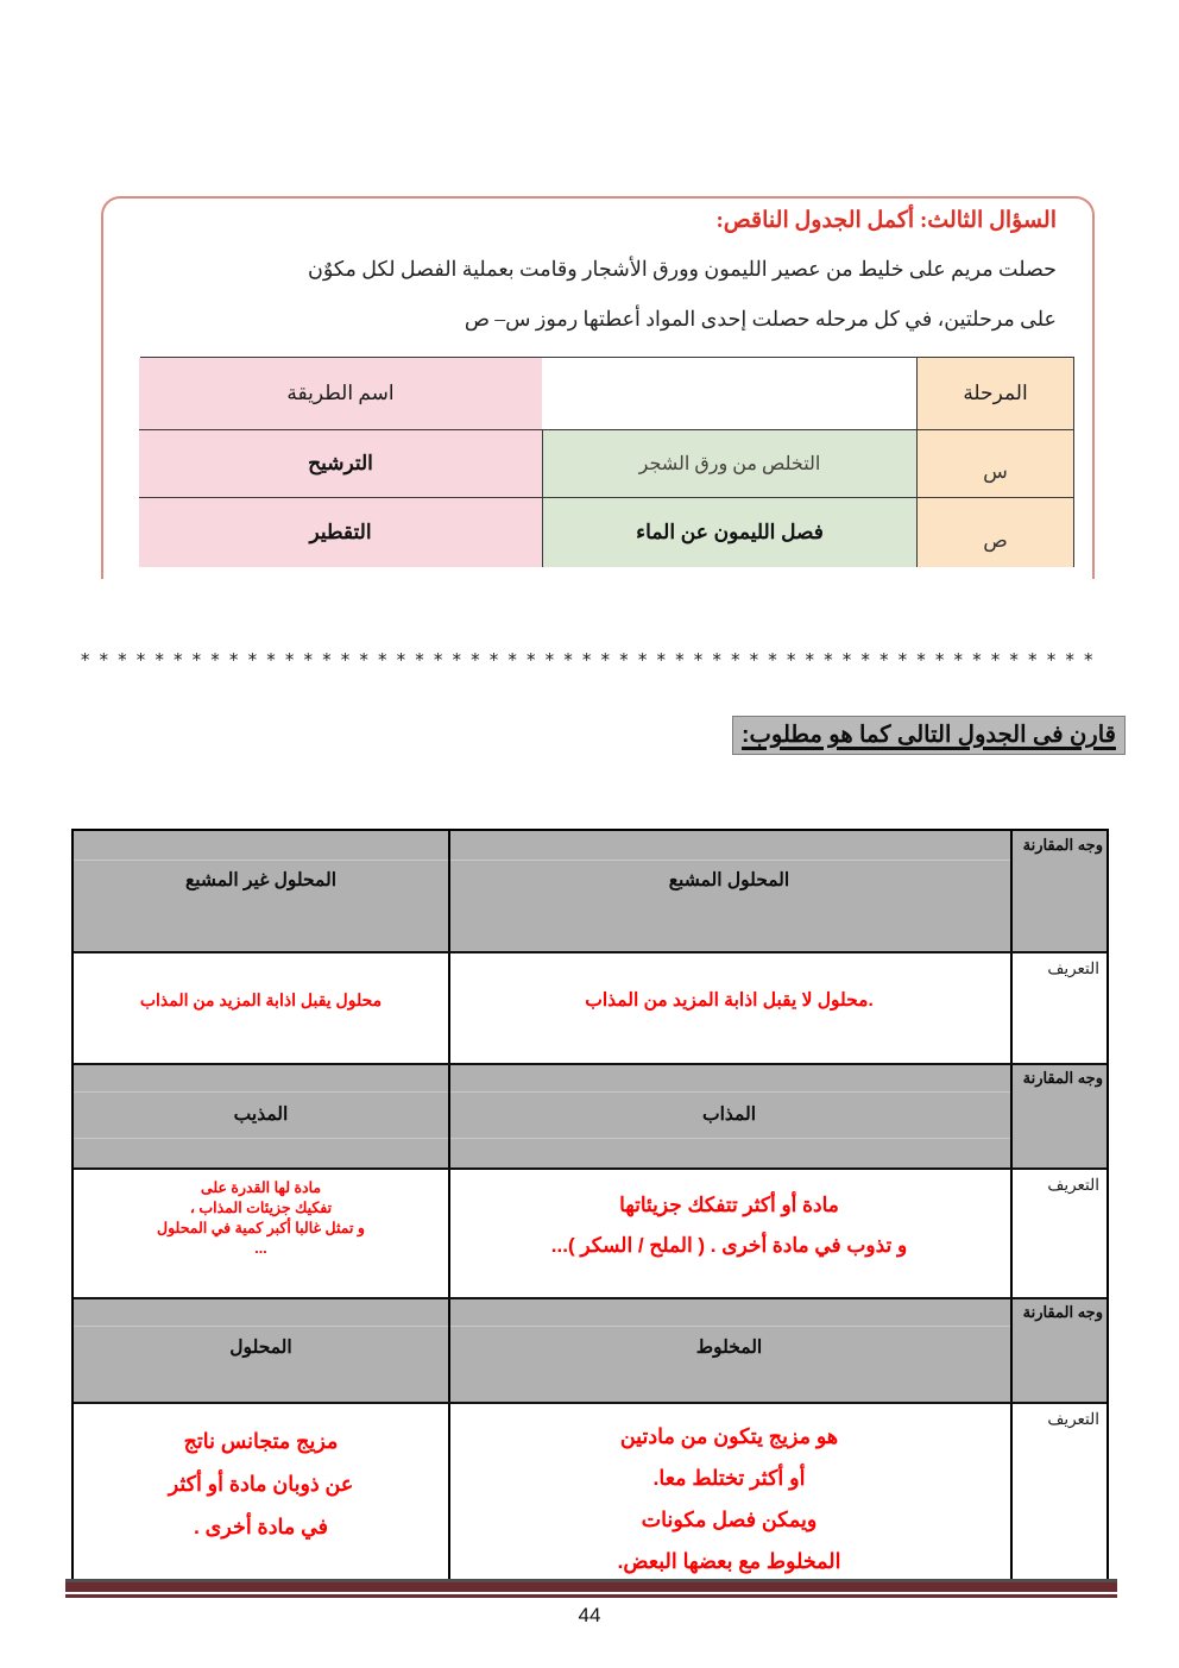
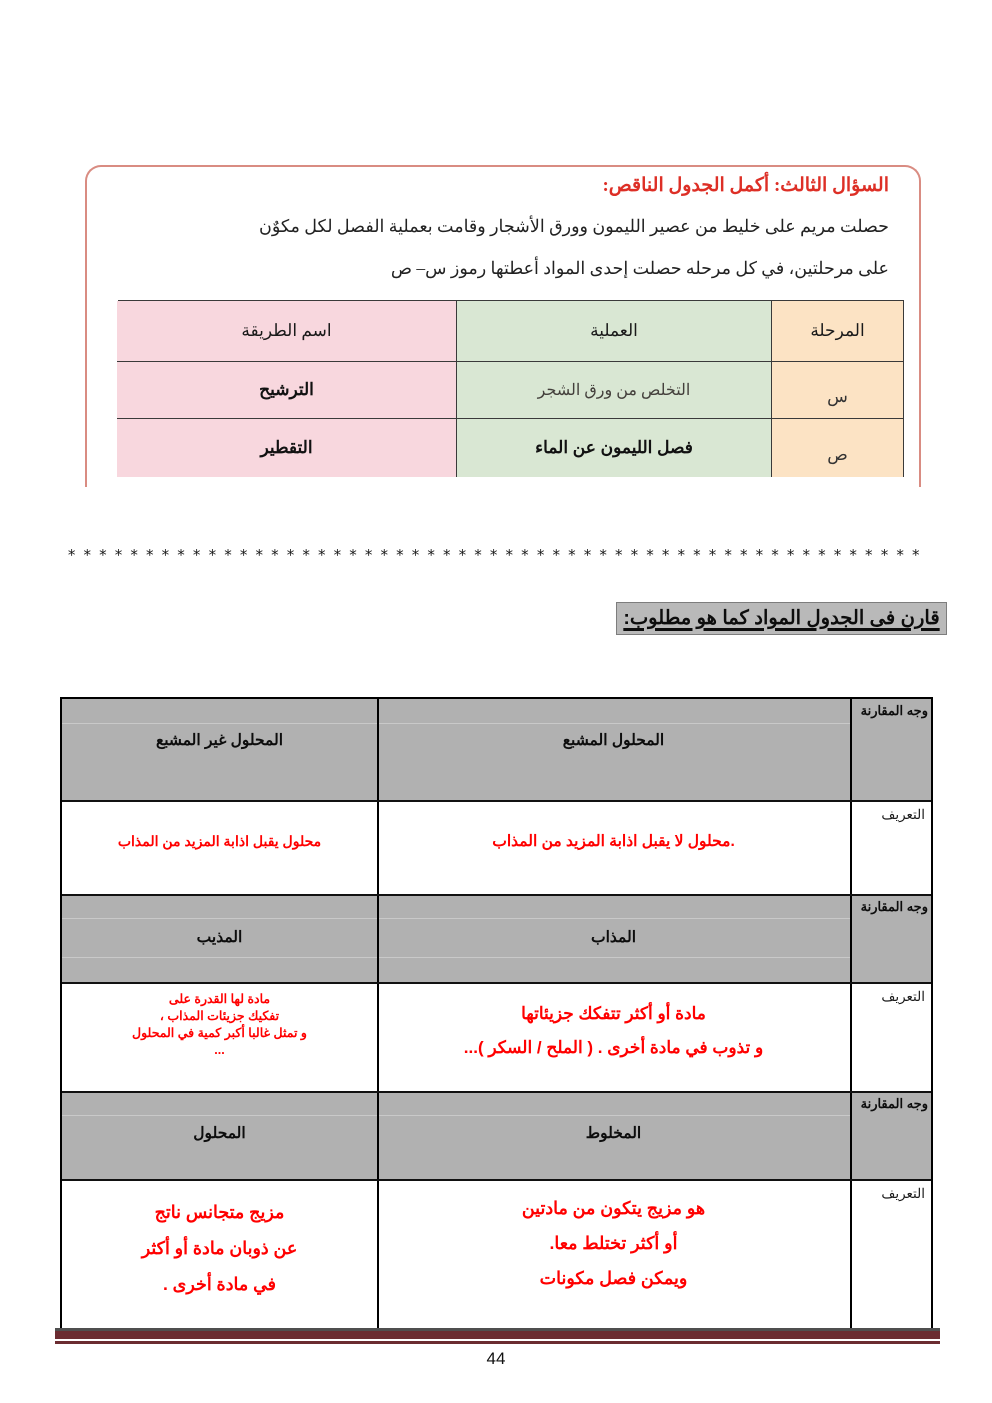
  السؤال الثالث: أكمل الجدول الناقص:
  حصلت مريم على خليط من عصير الليمون وورق الأشجار وقامت بعملية الفصل لكل مكوٌن
  على مرحلتين، في كل مرحله حصلت إحدى المواد أعطتها رموز س– ص
  المرحلة
+ العملية
  اسم الطريقة
  س
  التخلص من ورق الشجر
  الترشيح
  ص
  فصل الليمون عن الماء
  التقطير
  *******************************************************
- قارن فى الجدول التالى كما هو مطلوب:
+ قارن فى الجدول المواد كما هو مطلوب:
  وجه المقارنة
  وجه المقارنة
  وجه المقارنة
  التعريف
  التعريف
  التعريف
  المحلول المشبع
  المحلول غير المشبع
  .محلول لا يقبل اذابة المزيد من المذاب
  محلول يقبل اذابة المزيد من المذاب
  المذاب
  المذيب
  مادة أو أكثر تتفكك جزيئاتها
  و تذوب في مادة أخرى . ( الملح / السكر )...
  مادة لها القدرة على
  تفكيك جزيئات المذاب ،
  و تمثل غالبا أكبر كمية في المحلول
  ...
  المخلوط
  المحلول
  هو مزيج يتكون من مادتين
  أو أكثر تختلط معا.
  ويمكن فصل مكونات
- المخلوط مع بعضها البعض.
  مزيج متجانس ناتج
  عن ذوبان مادة أو أكثر
  في مادة أخرى .
  44
